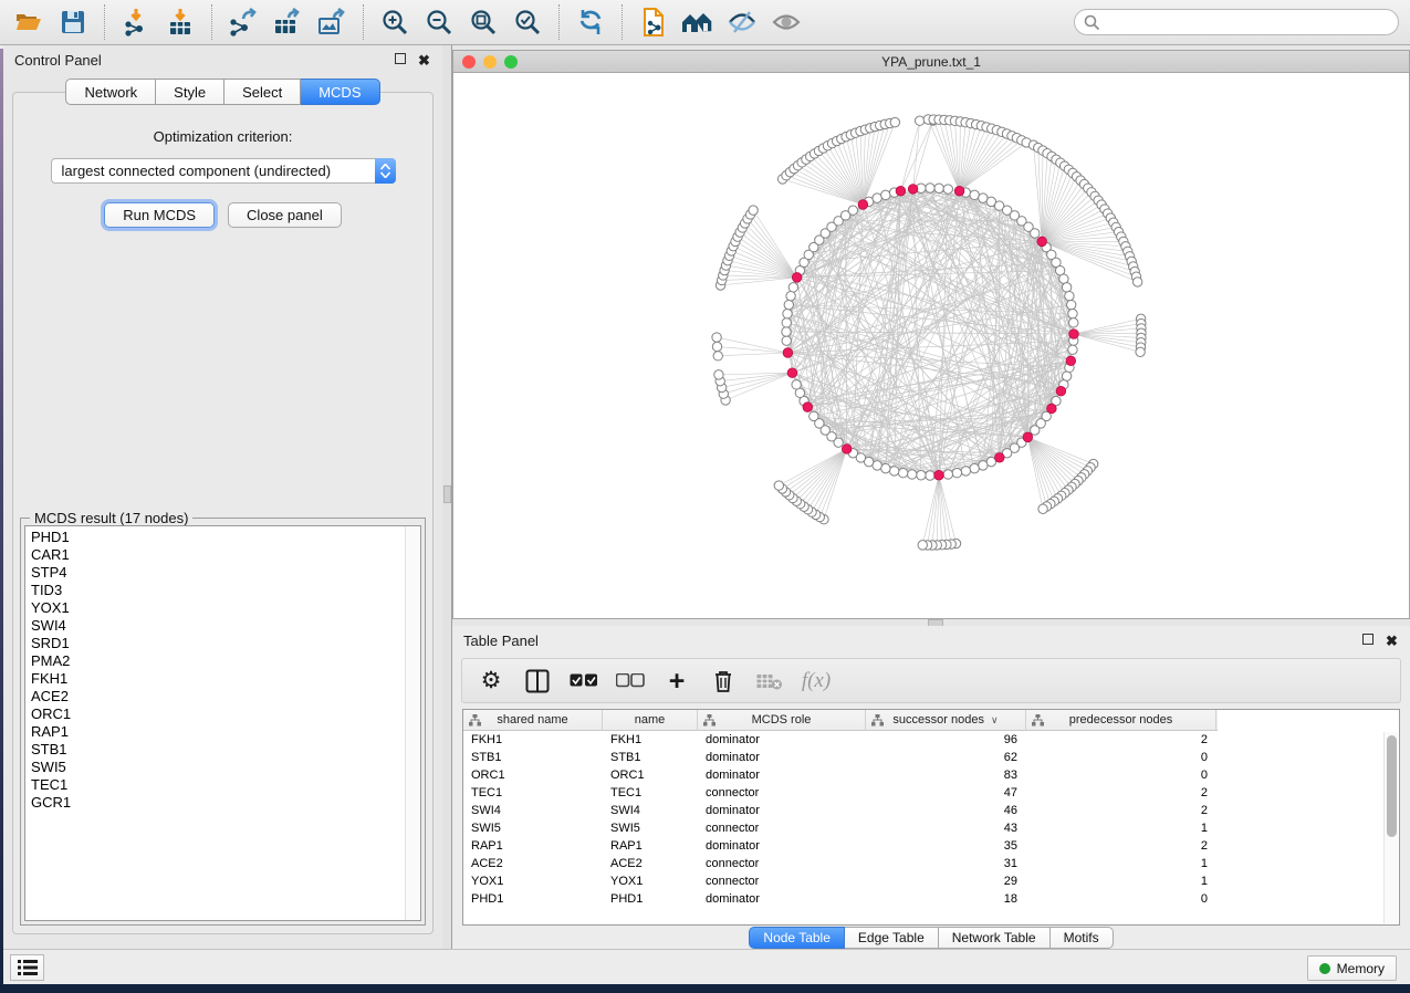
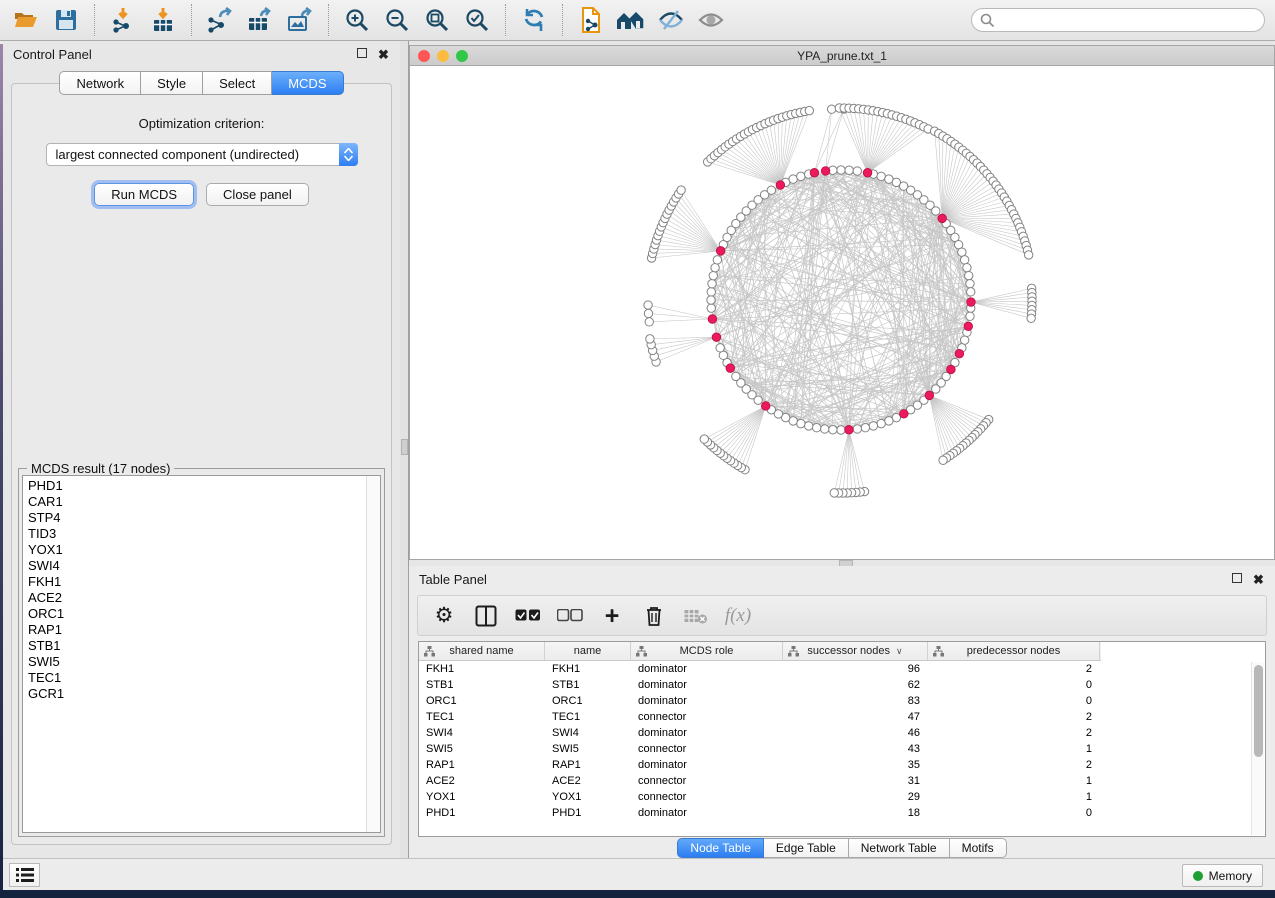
  Control Panel
  ✖
  Network
  Style
  Select
  MCDS
  Optimization criterion:
  largest connected component (undirected)
  Run MCDS
  Close panel
  MCDS result (17 nodes)
  PHD1
  CAR1
  STP4
  TID3
  YOX1
  SWI4
- SRD1
- PMA2
  FKH1
  ACE2
  ORC1
  RAP1
  STB1
  SWI5
  TEC1
  GCR1
  YPA_prune.txt_1
  Table Panel
  ✖
  ⚙
  +
  f(x)
  shared name
  name
  MCDS role
  successor nodes
  ∨
  predecessor nodes
  FKH1
  FKH1
  dominator
  96
  2
  STB1
  STB1
  dominator
  62
  0
  ORC1
  ORC1
  dominator
  83
  0
  TEC1
  TEC1
  connector
  47
  2
  SWI4
  SWI4
  dominator
  46
  2
  SWI5
  SWI5
  connector
  43
  1
  RAP1
  RAP1
  dominator
  35
  2
  ACE2
  ACE2
  connector
  31
  1
  YOX1
  YOX1
  connector
  29
  1
  PHD1
  PHD1
  dominator
  18
  0
  Node Table
  Edge Table
  Network Table
  Motifs
  Memory
